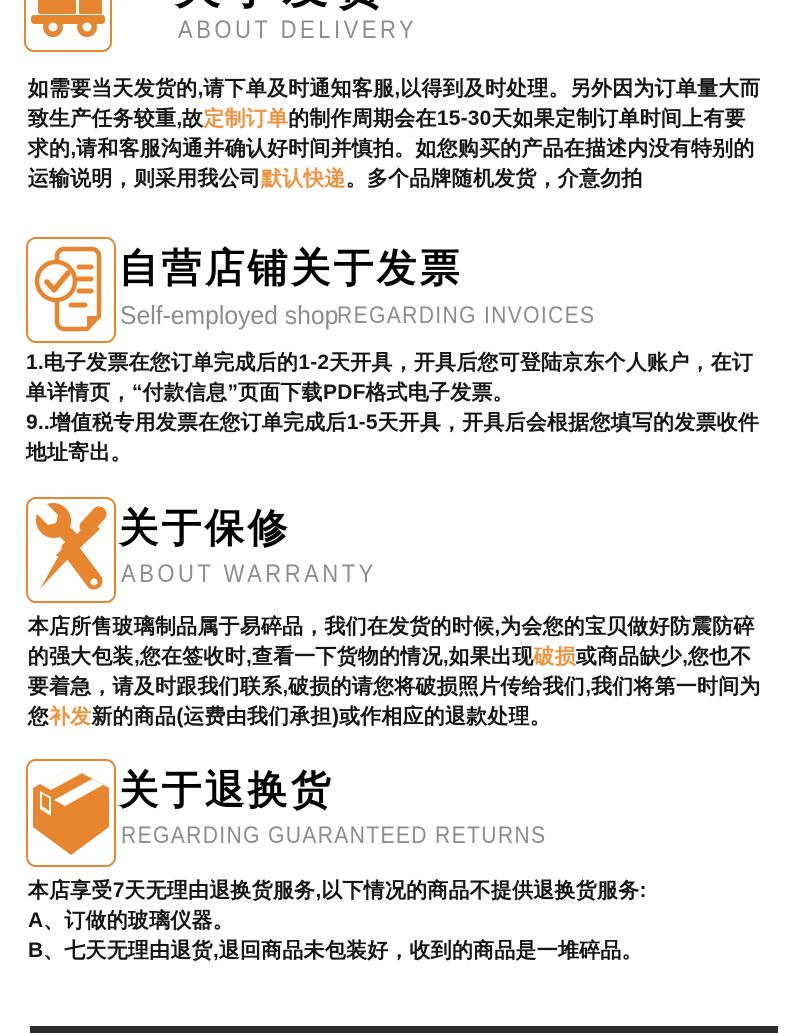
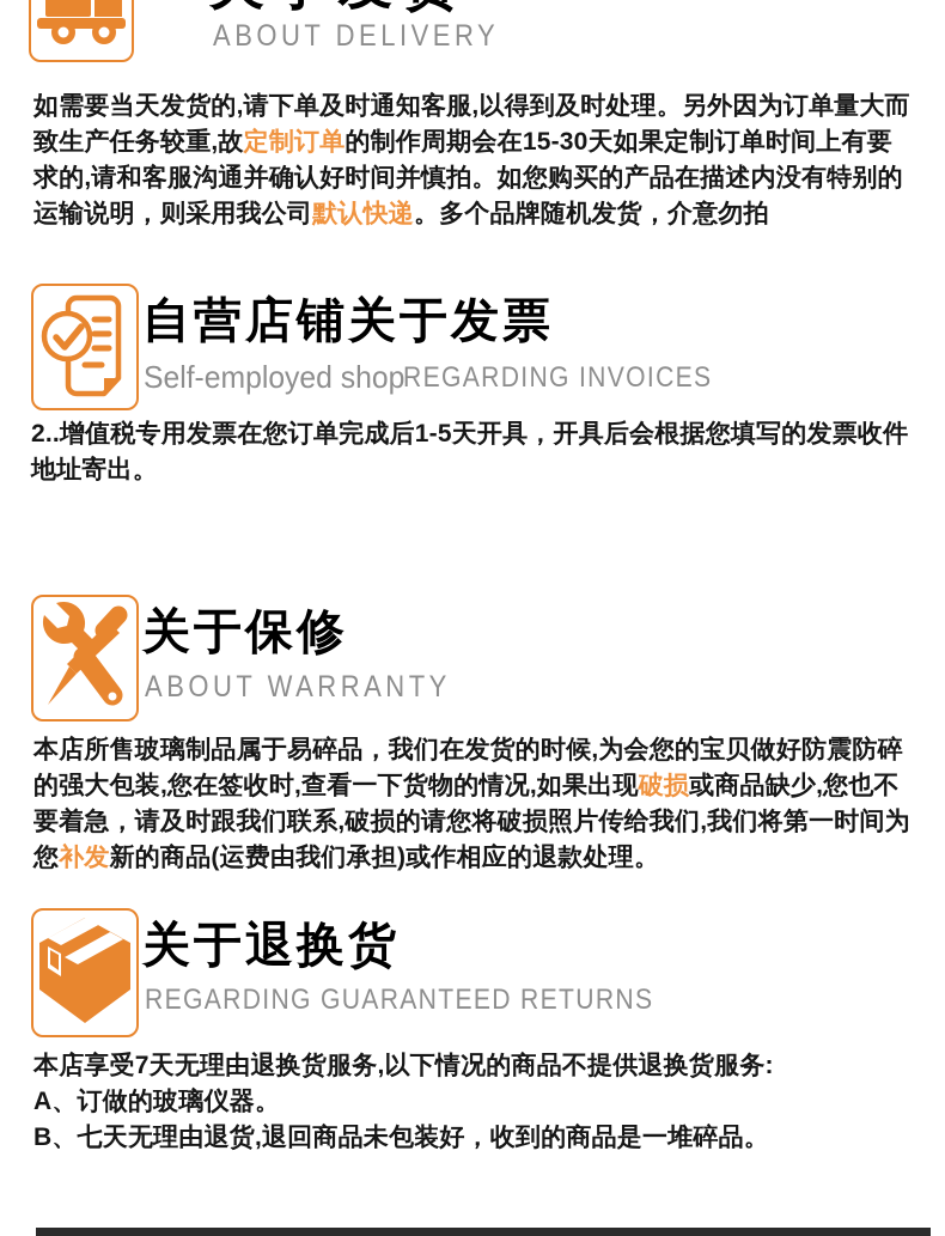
  ABOUT DELIVERY
  如需要当天发货的,请下单及时通知客服,以得到及时处理。另外因为订单量大而致生产任务较重,故定制订单的制作周期会在15-30天如果定制订单时间上有要求的,请和客服沟通并确认好时间并慎拍。如您购买的产品在描述内没有特别的运输说明，则采用我公司默认快递。多个品牌随机发货，介意勿拍
  自营店铺关于发票
  Self-employed shop
  REGARDING INVOICES
- 1.电子发票在您订单完成后的1-2天开具，开具后您可登陆京东个人账户，在订单详情页，“付款信息”页面下载PDF格式电子发票。
- 9..增值税专用发票在您订单完成后1-5天开具，开具后会根据您填写的发票收件地址寄出。
+ 2..增值税专用发票在您订单完成后1-5天开具，开具后会根据您填写的发票收件地址寄出。
  关于保修
  ABOUT WARRANTY
  本店所售玻璃制品属于易碎品，我们在发货的时候,为会您的宝贝做好防震防碎的强大包装,您在签收时,查看一下货物的情况,如果出现破损或商品缺少,您也不要着急，请及时跟我们联系,破损的请您将破损照片传给我们,我们将第一时间为您补发新的商品(运费由我们承担)或作相应的退款处理。
  关于退换货
  REGARDING GUARANTEED RETURNS
  本店享受7天无理由退换货服务,以下情况的商品不提供退换货服务:
  A、订做的玻璃仪器。
  B、七天无理由退货,退回商品未包装好，收到的商品是一堆碎品。
